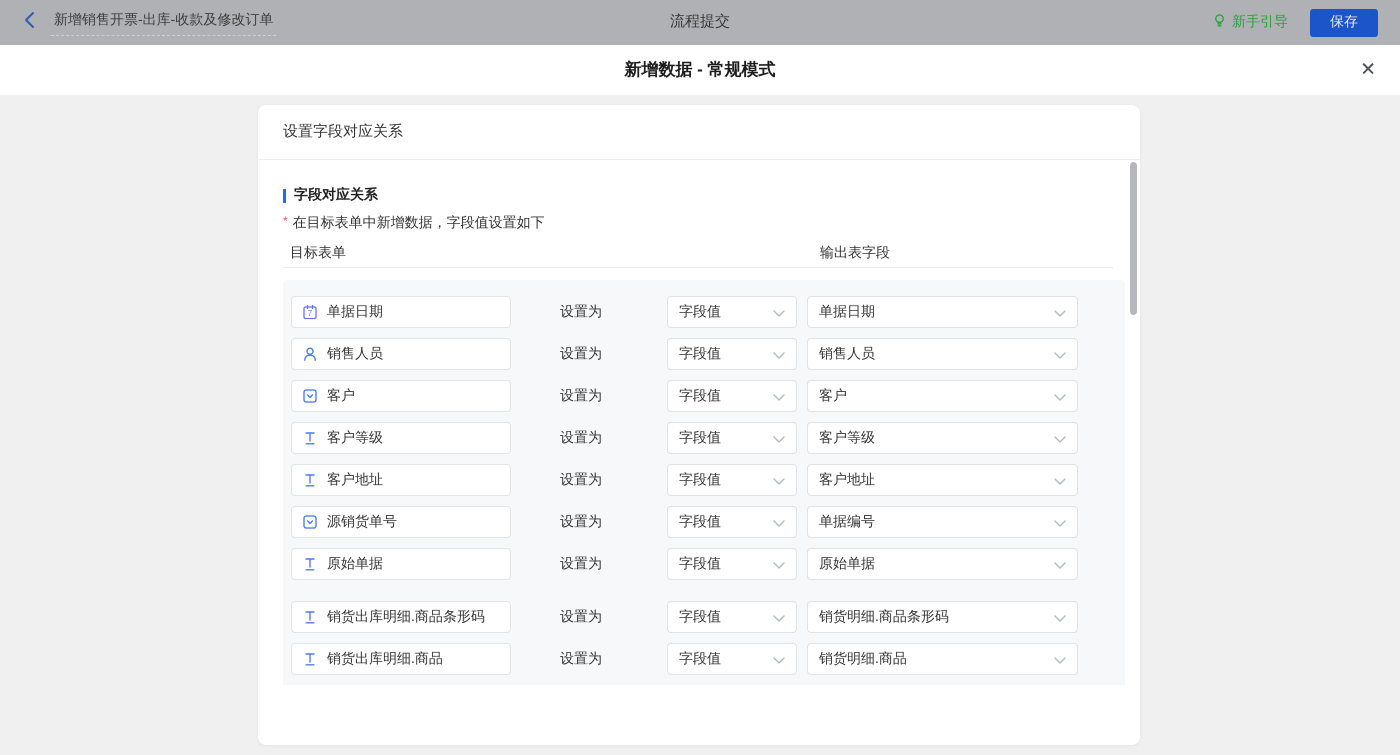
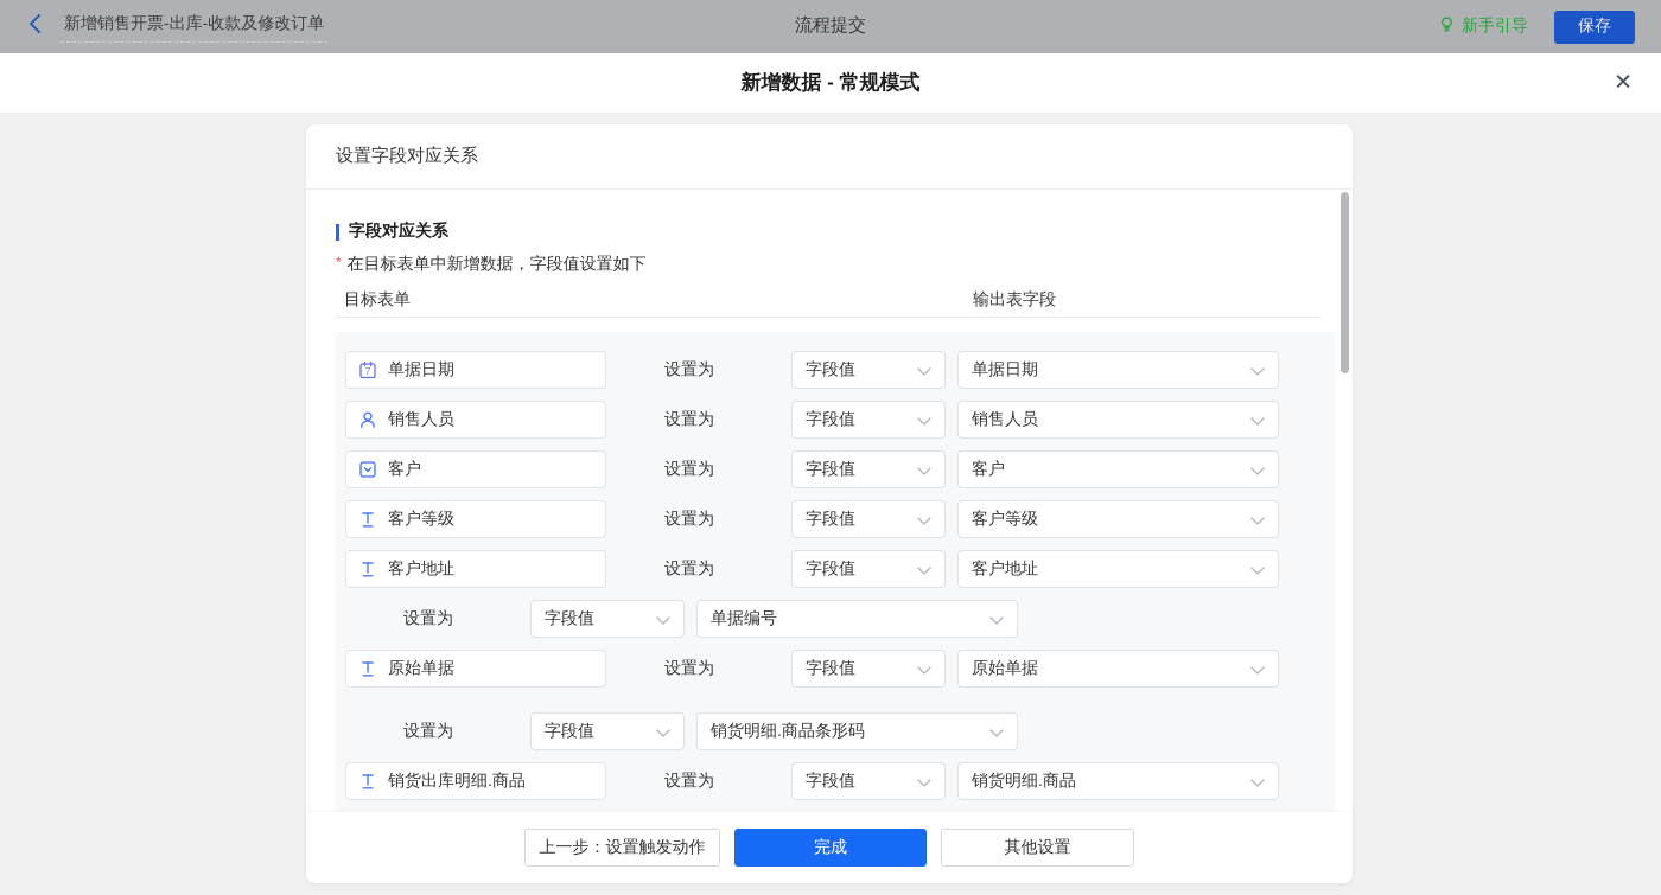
  新增销售开票-出库-收款及修改订单
  流程提交
  新手引导
  保存
  新增数据 - 常规模式
  ✕
  设置字段对应关系
  字段对应关系
  * 在目标表单中新增数据，字段值设置如下
  目标表单
  输出表字段
  7
  单据日期
  设置为
  字段值
  单据日期
  销售人员
  设置为
  字段值
  销售人员
  客户
  设置为
  字段值
  客户
  客户等级
  设置为
  字段值
  客户等级
  客户地址
  设置为
  字段值
  客户地址
- 源销货单号
  设置为
  字段值
  单据编号
  原始单据
  设置为
  字段值
  原始单据
- 销货出库明细.商品条形码
  设置为
  字段值
  销货明细.商品条形码
  销货出库明细.商品
  设置为
  字段值
  销货明细.商品
+ 上一步：设置触发动作
+ 完成
+ 其他设置
